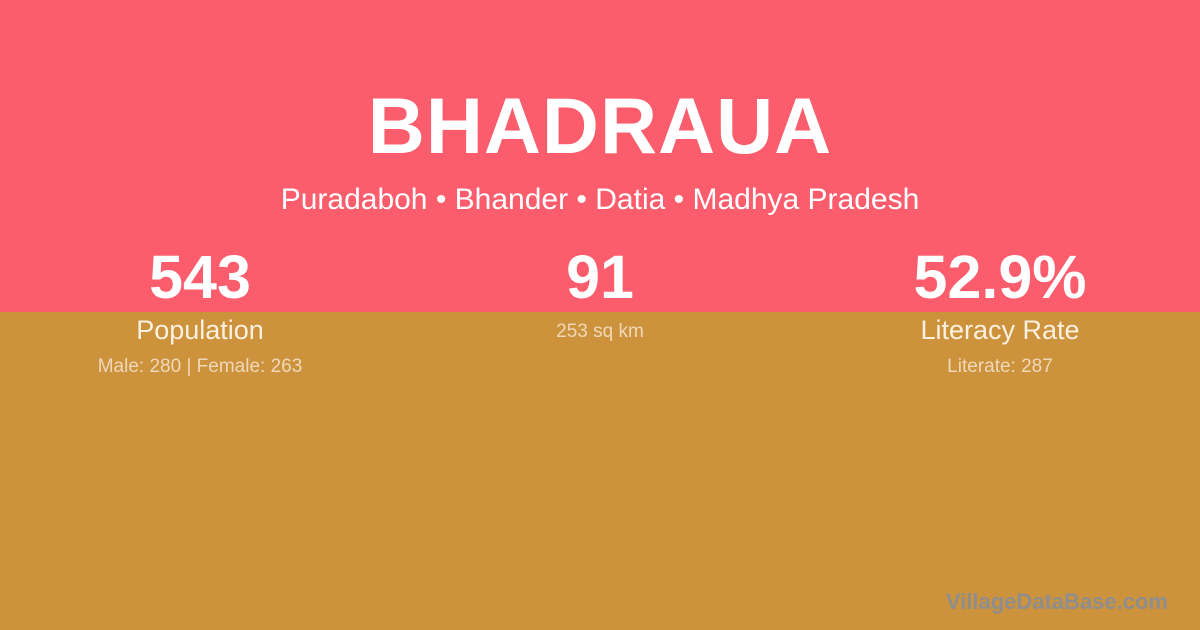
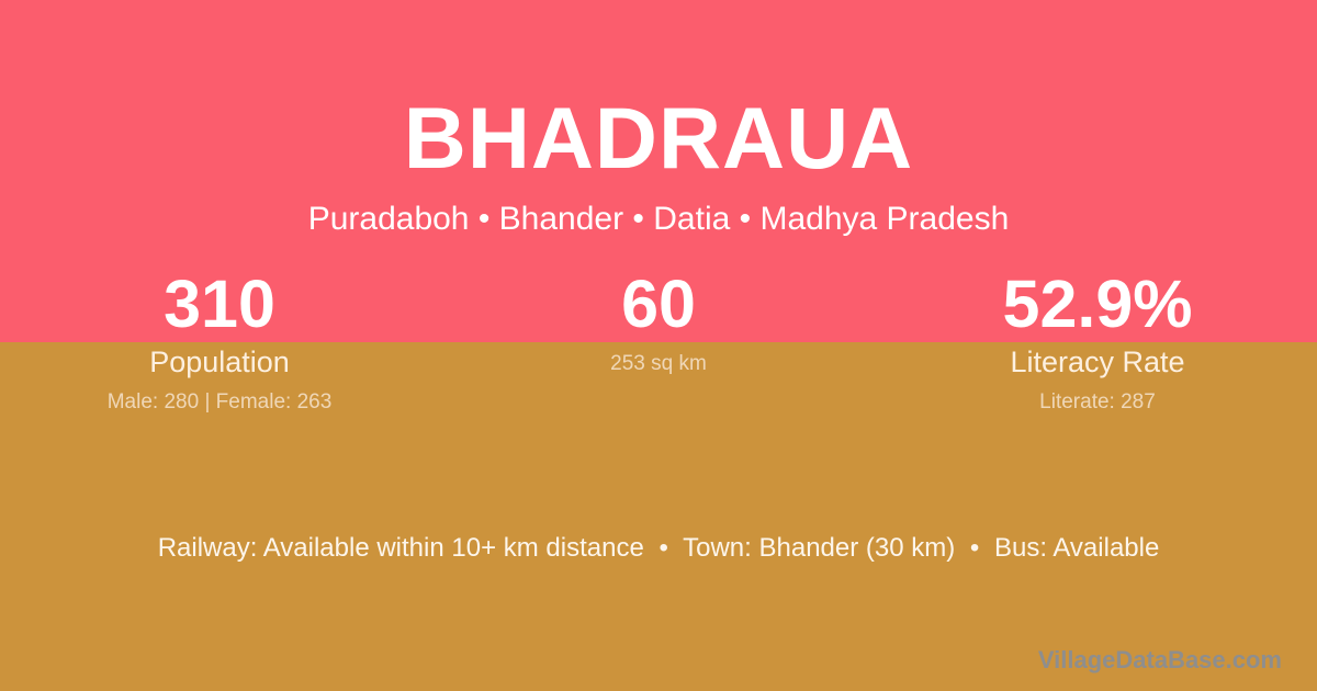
  BHADRAUA
  Puradaboh • Bhander • Datia • Madhya Pradesh
- 543
+ 310
  Population
  Male: 280 | Female: 263
- 91
+ 60
  253 sq km
  52.9%
  Literacy Rate
  Literate: 287
+ Railway: Available within 10+ km distance • Town: Bhander (30 km) • Bus: Available
  VillageDataBase.com
